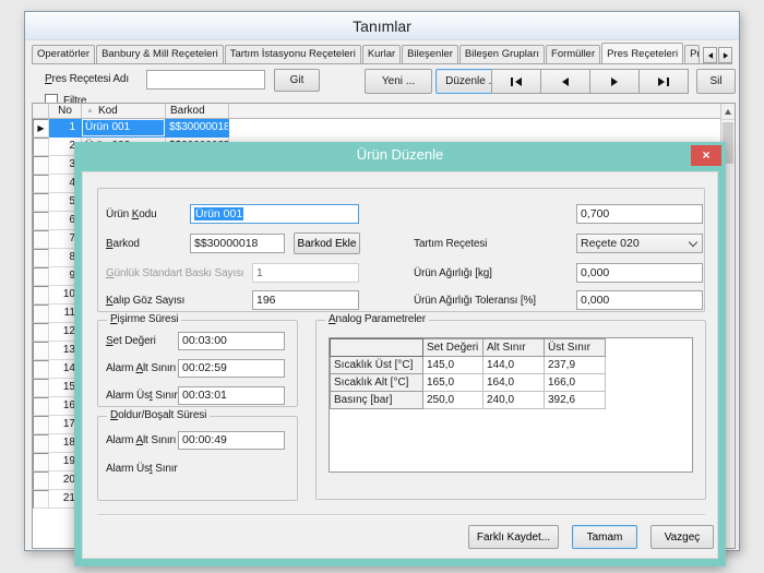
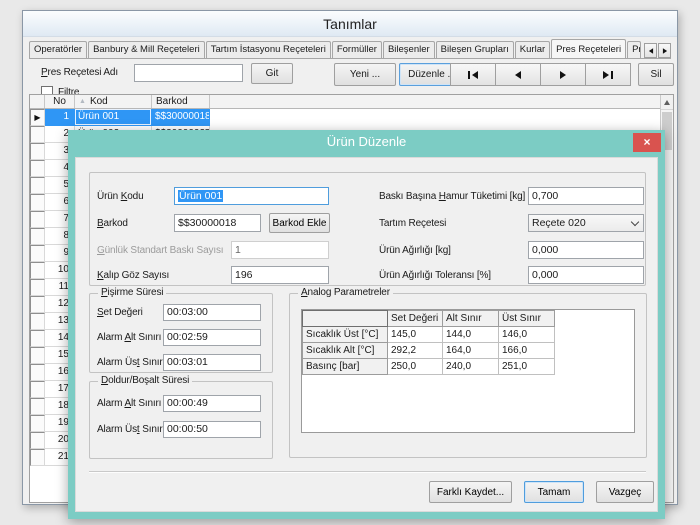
  Tanımlar
  Operatörler
  Banbury & Mill Reçeteleri
  Tartım İstasyonu Reçeteleri
- Kurlar
+ Formüller
  Bileşenler
  Bileşen Grupları
- Formüller
+ Kurlar
  Pres Reçeteleri
  Pres Reçetesi Adı
  Git
  Filtre
  Yeni ...
  Düzenle .
  Sil
  No
  Kod
  Barkod
  ▶
  1
  Ürün 001
  $$30000018
  2
  3
  4
  5
  6
  7
  8
  9
  10
  11
  12
  13
  14
  15
  16
  17
  18
  19
  20
  21
  Ürün Düzenle
  ×
  Ürün Kodu
  Ürün 001
  Barkod
  $$30000018
  Barkod Ekle
  Günlük Standart Baskı Sayısı
  1
  Kalıp Göz Sayısı
  196
+ Baskı Başına Hamur Tüketimi [kg]
  0,700
  Tartım Reçetesi
  Reçete 020
  Ürün Ağırlığı [kg]
  0,000
  Ürün Ağırlığı Toleransı [%]
  0,000
  Pişirme Süresi
  Set Değeri
  00:03:00
  Alarm Alt Sınırı
  00:02:59
  Alarm Üst Sınır
  00:03:01
  Doldur/Boşalt Süresi
  Alarm Alt Sınırı
  00:00:49
  Alarm Üst Sınır
+ 00:00:50
  Analog Parametreler
  	Set Değeri	Alt Sınır	Üst Sınır
- Sıcaklık Üst [°C]	145,0	144,0	237,9
+ Sıcaklık Üst [°C]	145,0	144,0	146,0
- Sıcaklık Alt [°C]	165,0	164,0	166,0
+ Sıcaklık Alt [°C]	292,2	164,0	166,0
- Basınç [bar]	250,0	240,0	392,6
+ Basınç [bar]	250,0	240,0	251,0
  Farklı Kaydet...
  Tamam
  Vazgeç
